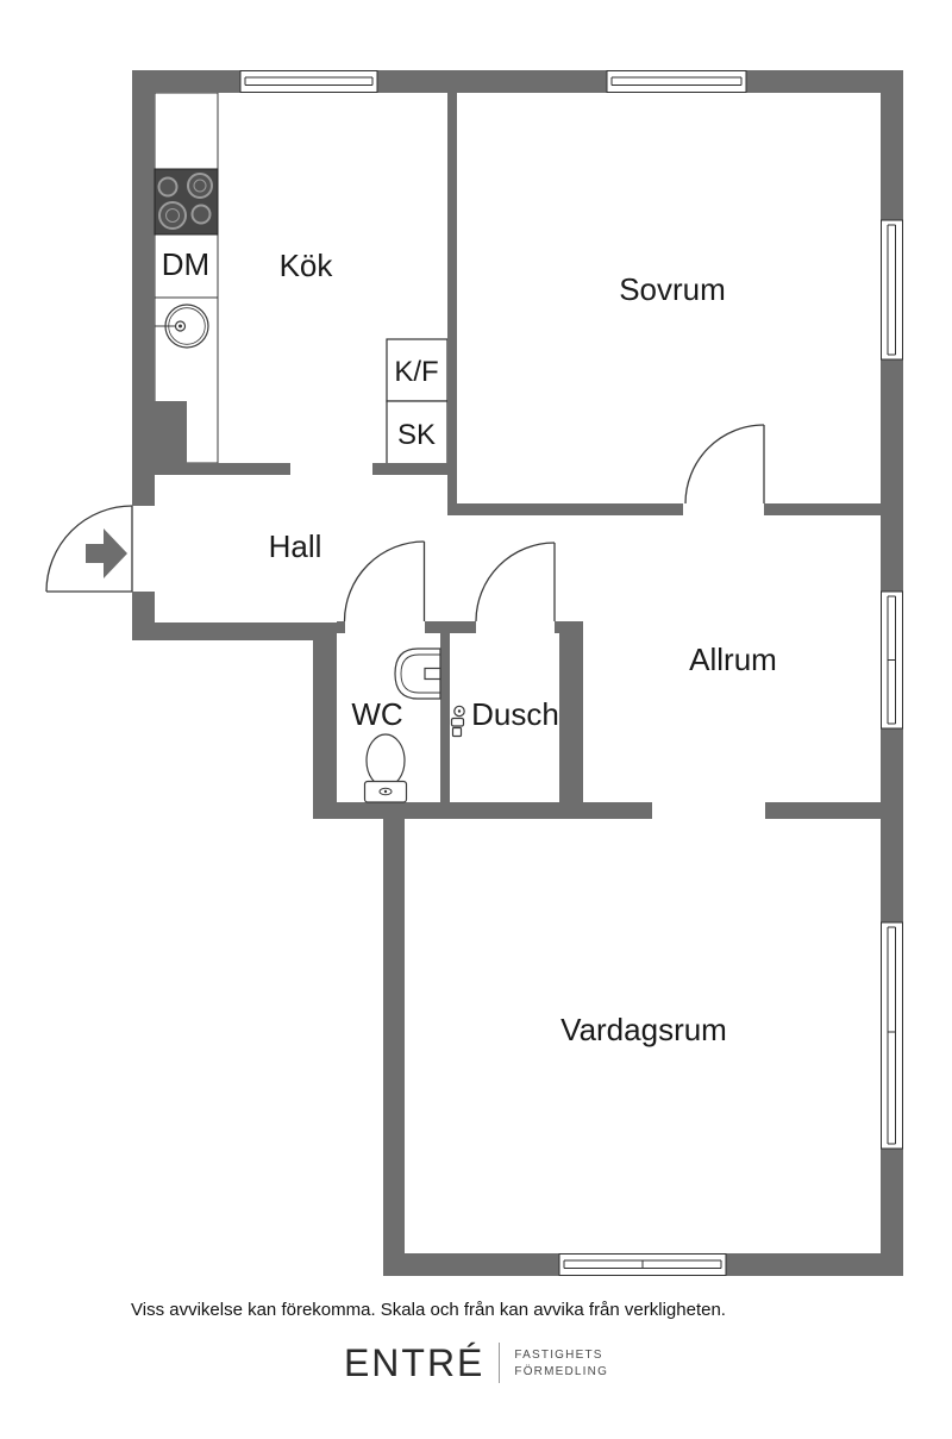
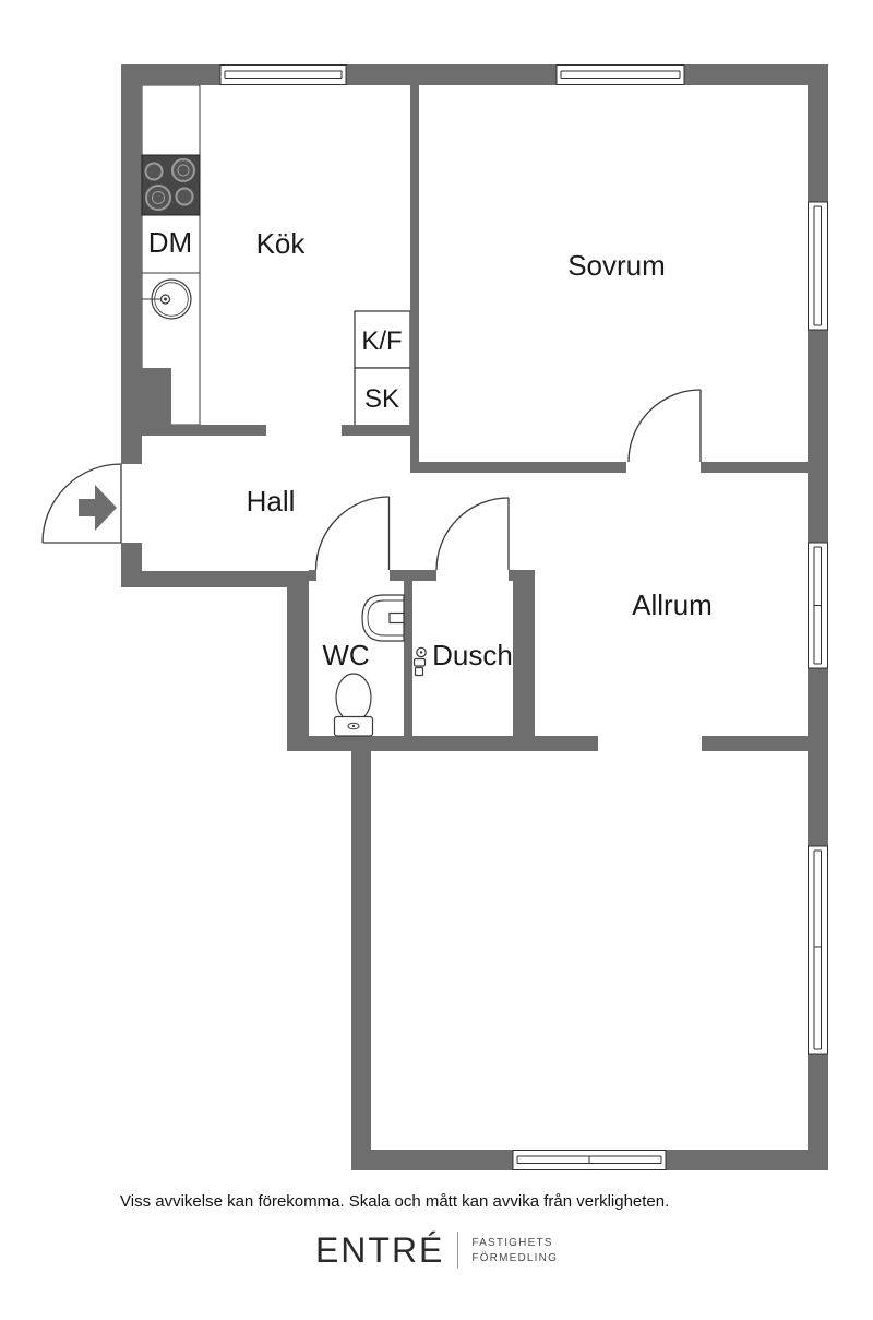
  Kök
  Sovrum
  Hall
  WC
  Dusch
  Allrum
- Vardagsrum
  DM
  K/F
  SK
- Viss avvikelse kan förekomma. Skala och från kan avvika från verkligheten.
+ Viss avvikelse kan förekomma. Skala och mått kan avvika från verkligheten.
  ENTRÉ
  FASTIGHETS
  FÖRMEDLING
